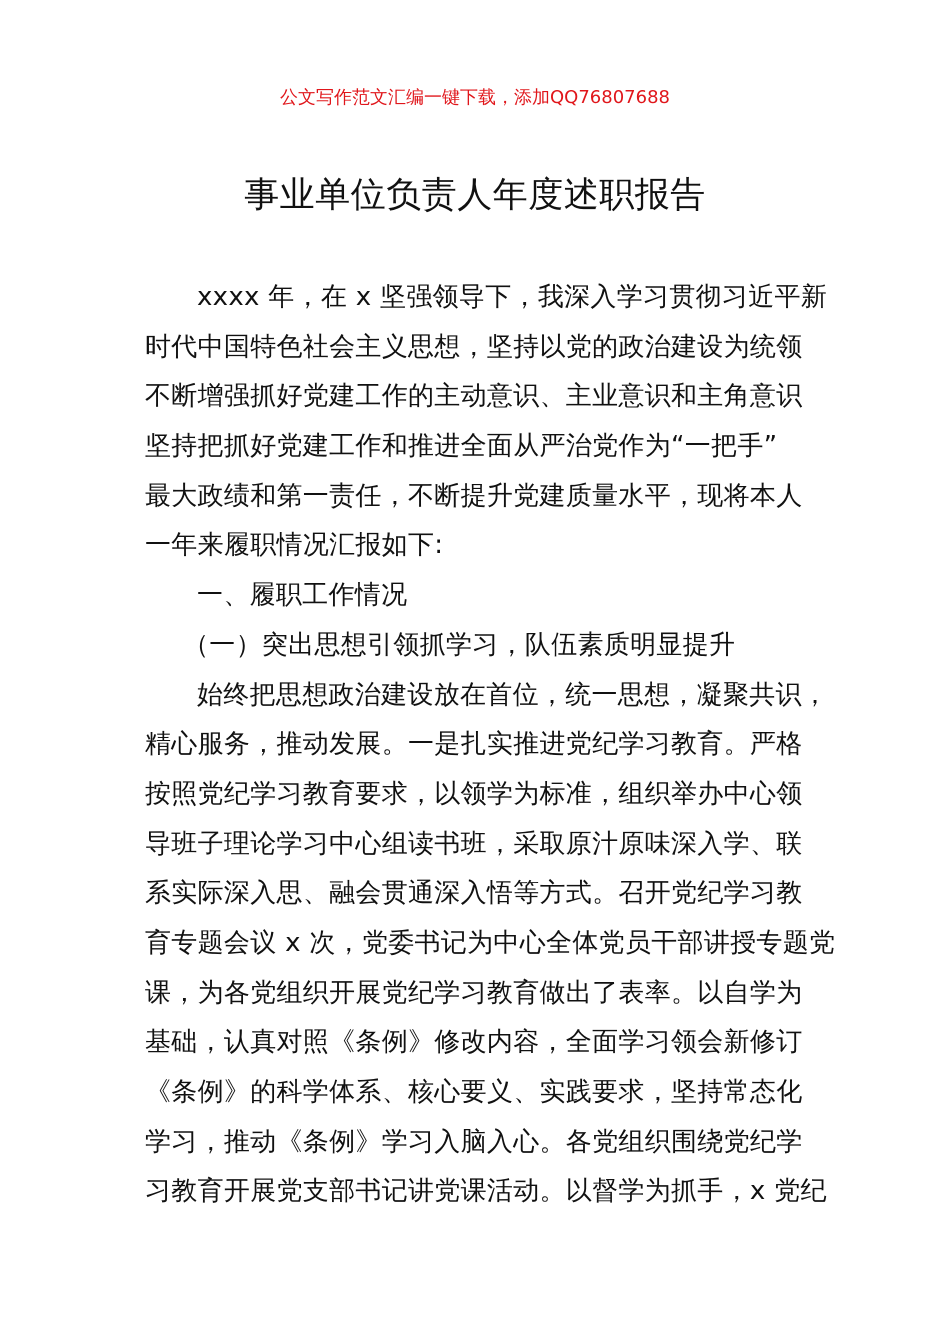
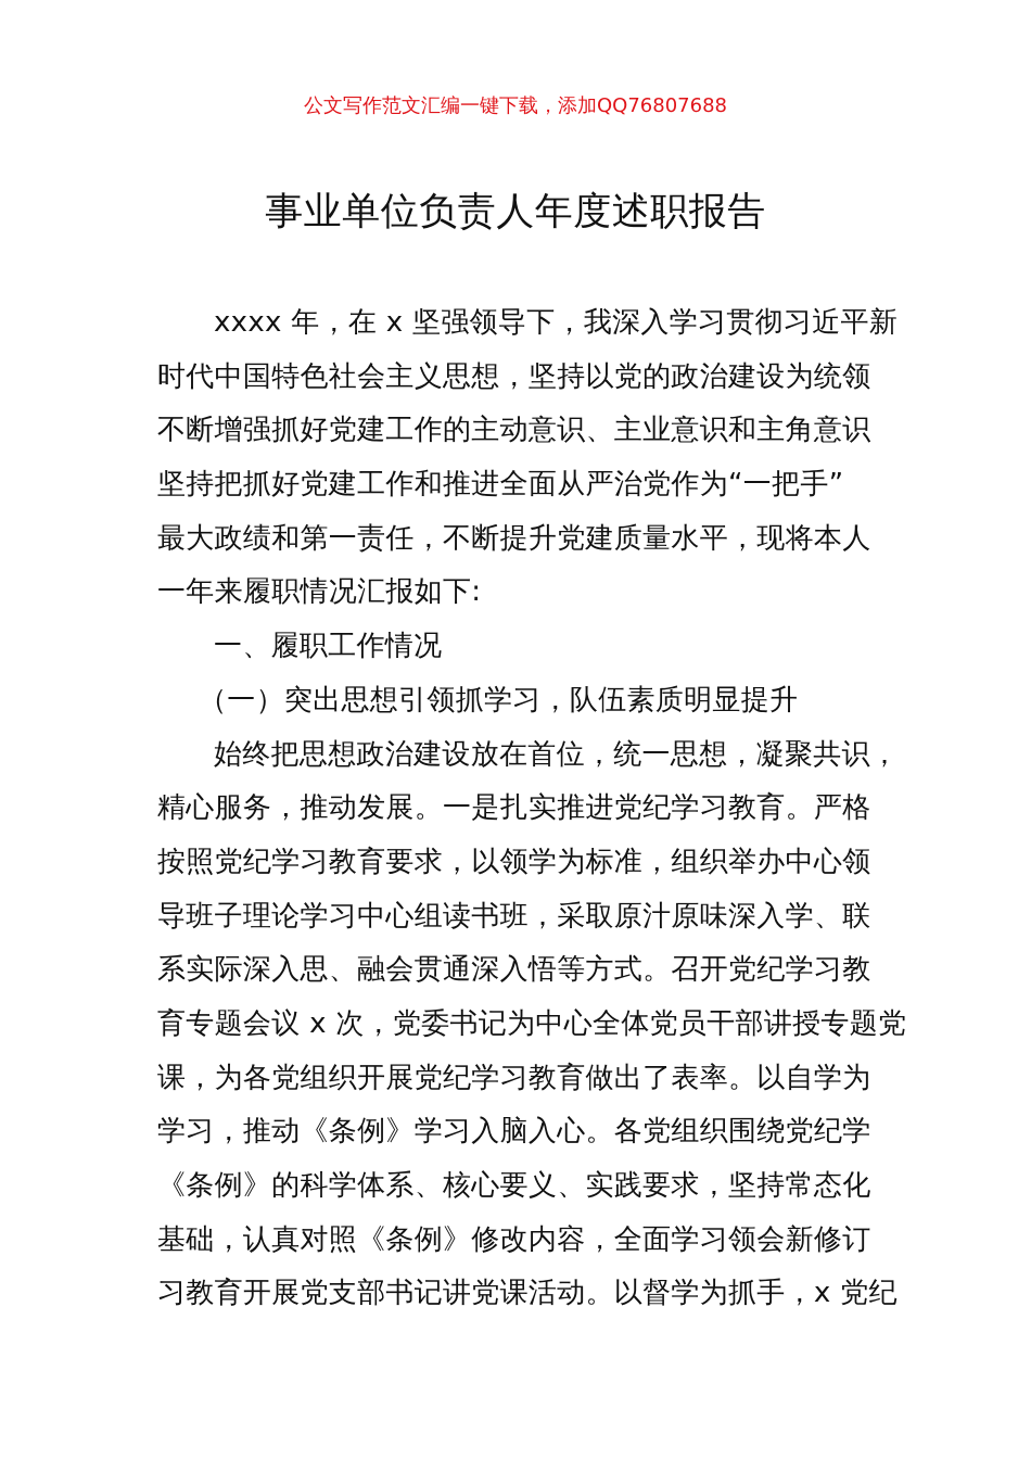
  公文写作范文汇编一键下载，添加QQ76807688
  事业单位负责人年度述职报告
  xxxx 年，在 x 坚强领导下，我深入学习贯彻习近平新
  时代中国特色社会主义思想，坚持以党的政治建设为统领
  不断增强抓好党建工作的主动意识、主业意识和主角意识
  坚持把抓好党建工作和推进全面从严治党作为“一把手”
  最大政绩和第一责任，不断提升党建质量水平，现将本人
  一年来履职情况汇报如下:
  一、履职工作情况
  （一）突出思想引领抓学习，队伍素质明显提升
  始终把思想政治建设放在首位，统一思想，凝聚共识，
  精心服务，推动发展。一是扎实推进党纪学习教育。严格
  按照党纪学习教育要求，以领学为标准，组织举办中心领
  导班子理论学习中心组读书班，采取原汁原味深入学、联
  系实际深入思、融会贯通深入悟等方式。召开党纪学习教
  育专题会议 x 次，党委书记为中心全体党员干部讲授专题党
  课，为各党组织开展党纪学习教育做出了表率。以自学为
- 基础，认真对照《条例》修改内容，全面学习领会新修订
+ 学习，推动《条例》学习入脑入心。各党组织围绕党纪学
  《条例》的科学体系、核心要义、实践要求，坚持常态化
- 学习，推动《条例》学习入脑入心。各党组织围绕党纪学
+ 基础，认真对照《条例》修改内容，全面学习领会新修订
  习教育开展党支部书记讲党课活动。以督学为抓手，x 党纪
